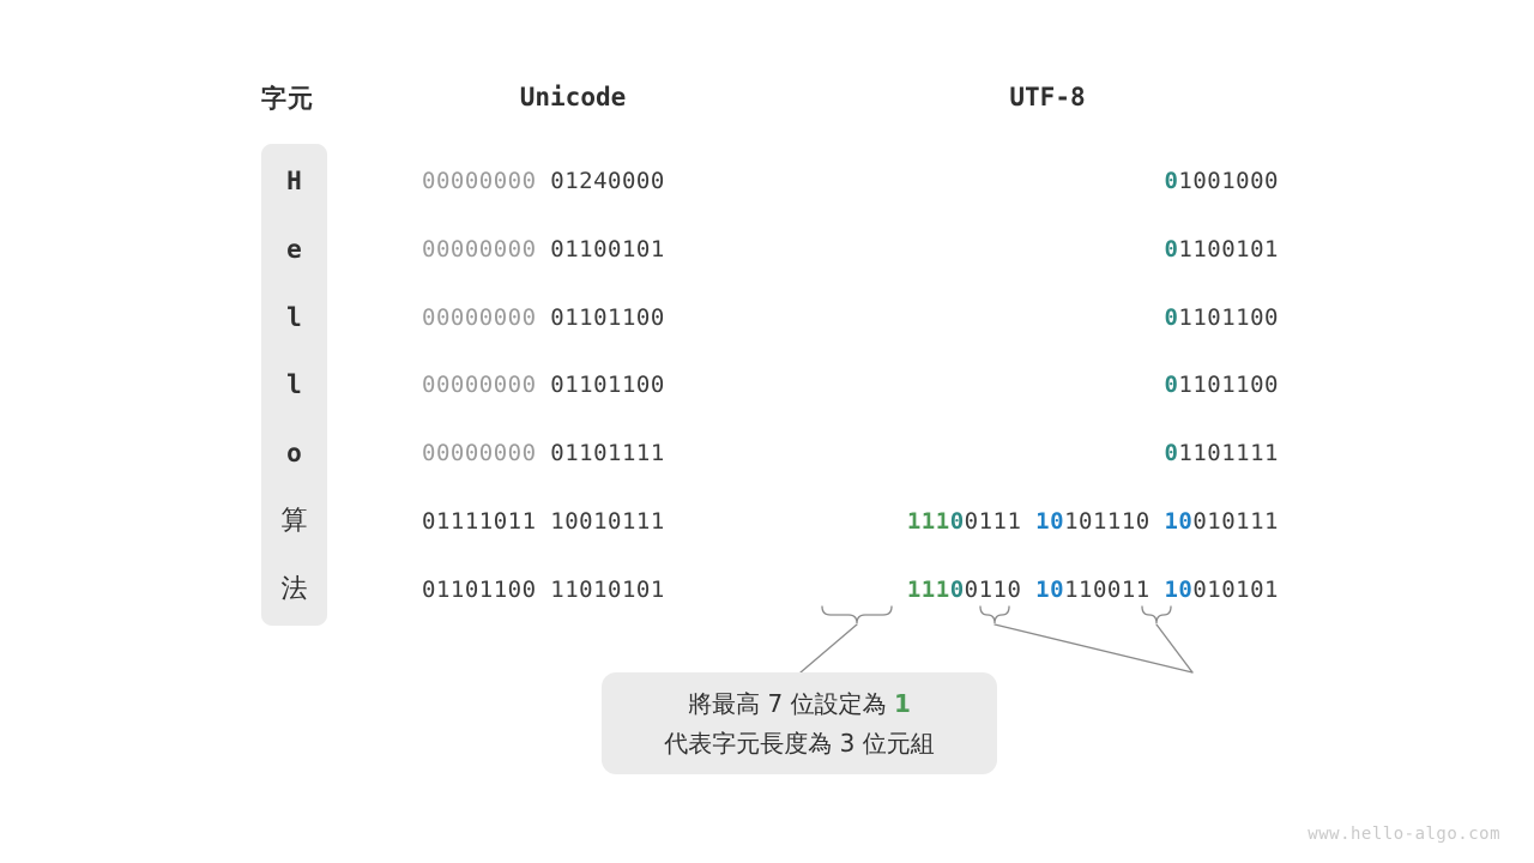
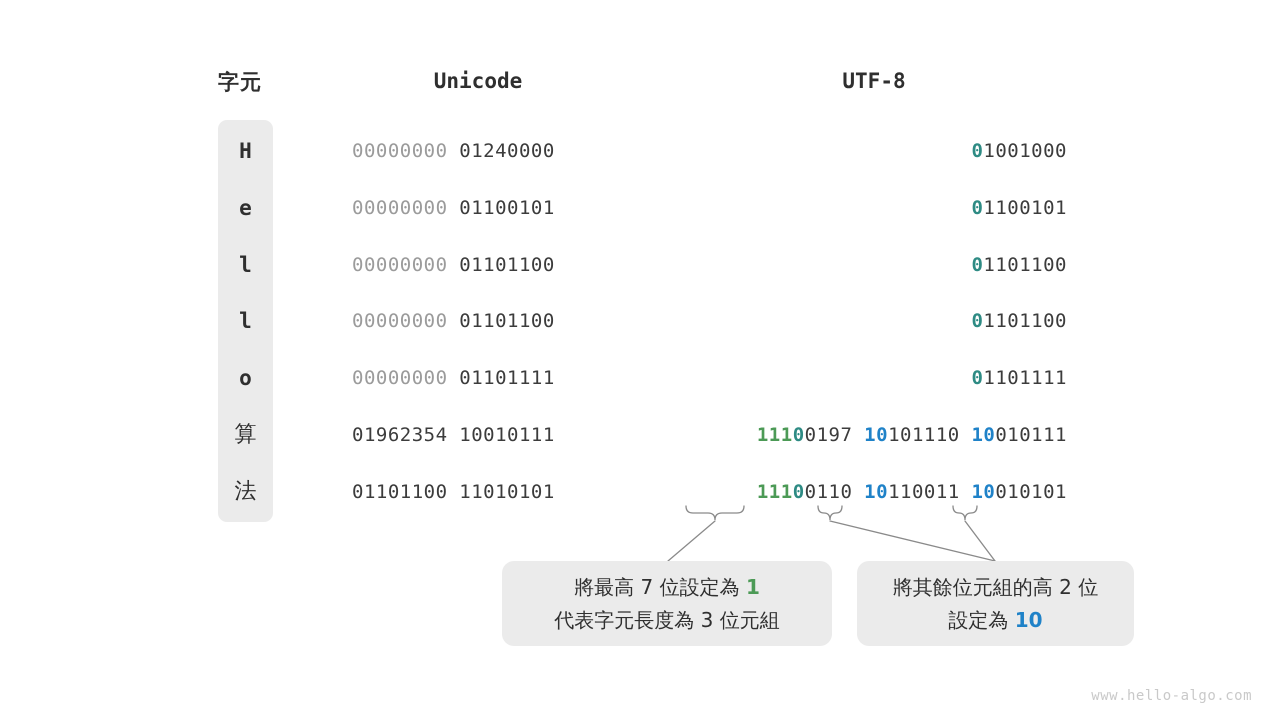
  字元
  Unicode
  UTF-8
  H
  e
  l
  l
  o
  算
  法
  00000000 01240000
  01001000
  00000000 01100101
  01100101
  00000000 01101100
  01101100
  00000000 01101100
  01101100
  00000000 01101111
  01101111
- 01111011 10010111
+ 01962354 10010111
- 11100111 10101110 10010111
+ 11100197 10101110 10010111
  01101100 11010101
  11100110 10110011 10010101
  將最高 7 位設定為 1
  代表字元長度為 3 位元組
+ 將其餘位元組的高 2 位
+ 設定為 10
  www.hello-algo.com
